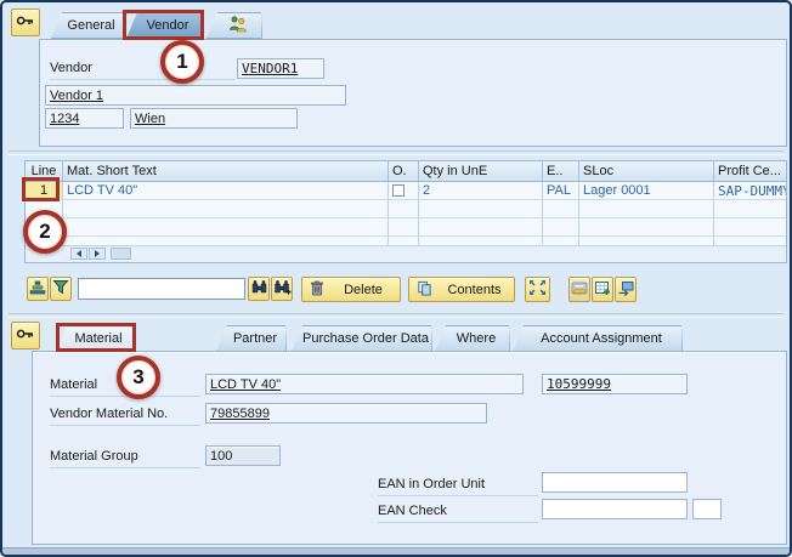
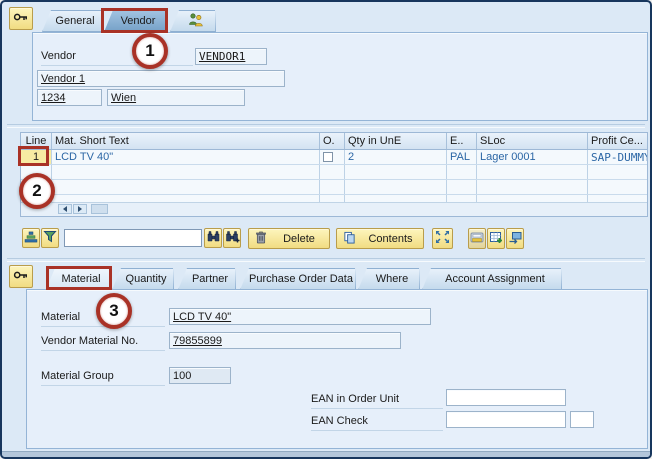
  General
  Vendor
  Vendor
  VENDOR1
  Vendor 1
  1234
  Wien
  Line
  Mat. Short Text
  O.
  Qty in UnE
  E..
  SLoc
  Profit Ce...
  1
  LCD TV 40"
  2
  PAL
  Lager 0001
  SAP-DUMM
  Delete
  Contents
  Material
+ Quantity
  Partner
  Purchase Order Data
  Where
  Account Assignment
  Material
  LCD TV 40"
- 10599999
  Vendor Material No.
  79855899
  Material Group
  100
  EAN in Order Unit
  EAN Check
  1
  2
  3
